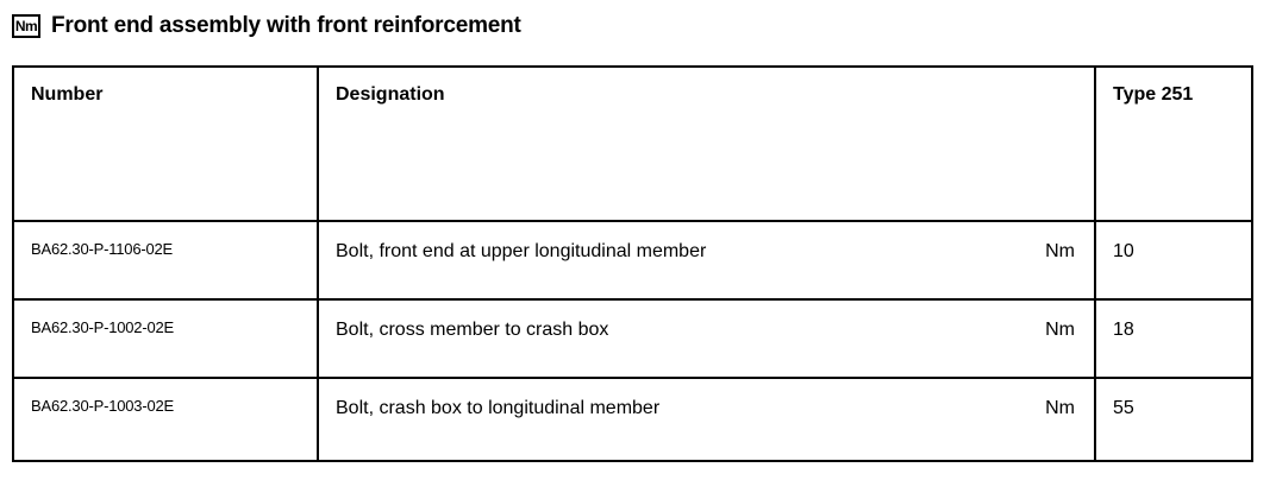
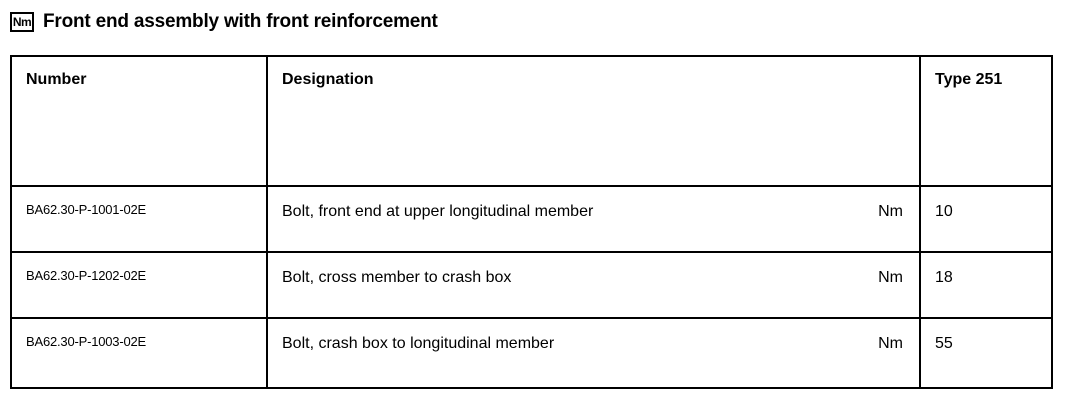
  Nm
  Front end assembly with front reinforcement
  Number	Designation	Type 251
- BA62.30-P-1106-02E	Bolt, front end at upper longitudinal member Nm	10
+ BA62.30-P-1001-02E	Bolt, front end at upper longitudinal member Nm	10
- BA62.30-P-1002-02E	Bolt, cross member to crash box Nm	18
+ BA62.30-P-1202-02E	Bolt, cross member to crash box Nm	18
  BA62.30-P-1003-02E	Bolt, crash box to longitudinal member Nm	55
